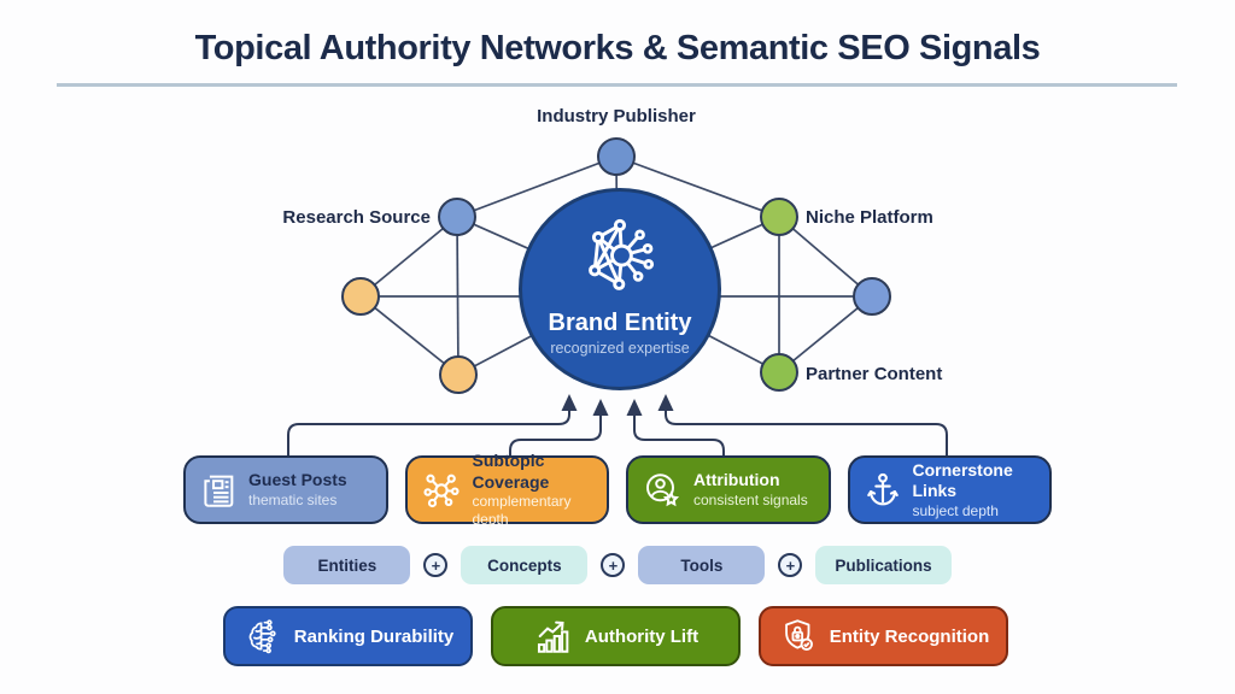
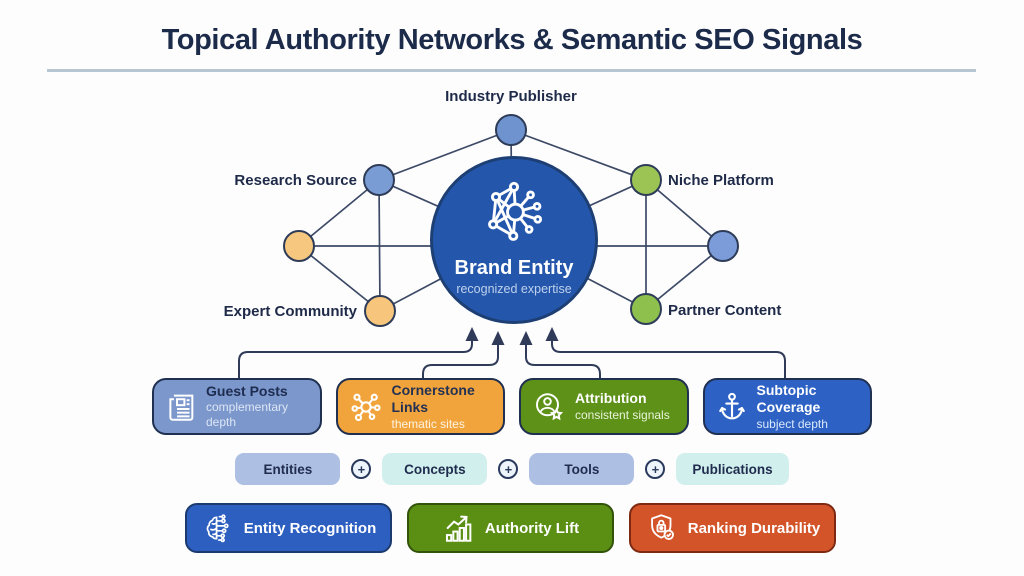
  Topical Authority Networks & Semantic SEO Signals
  Industry Publisher
  Research Source
  Niche Platform
+ Expert Community
  Partner Content
  Brand Entity
  recognized expertise
  Guest Posts
- thematic sites
+ complementary depth
- Subtopic Coverage
+ Cornerstone Links
- complementary depth
+ thematic sites
  Attribution
  consistent signals
- Cornerstone Links
+ Subtopic Coverage
  subject depth
  Entities
  +
  Concepts
  +
  Tools
  +
  Publications
- Ranking Durability
+ Entity Recognition
  Authority Lift
- Entity Recognition
+ Ranking Durability
